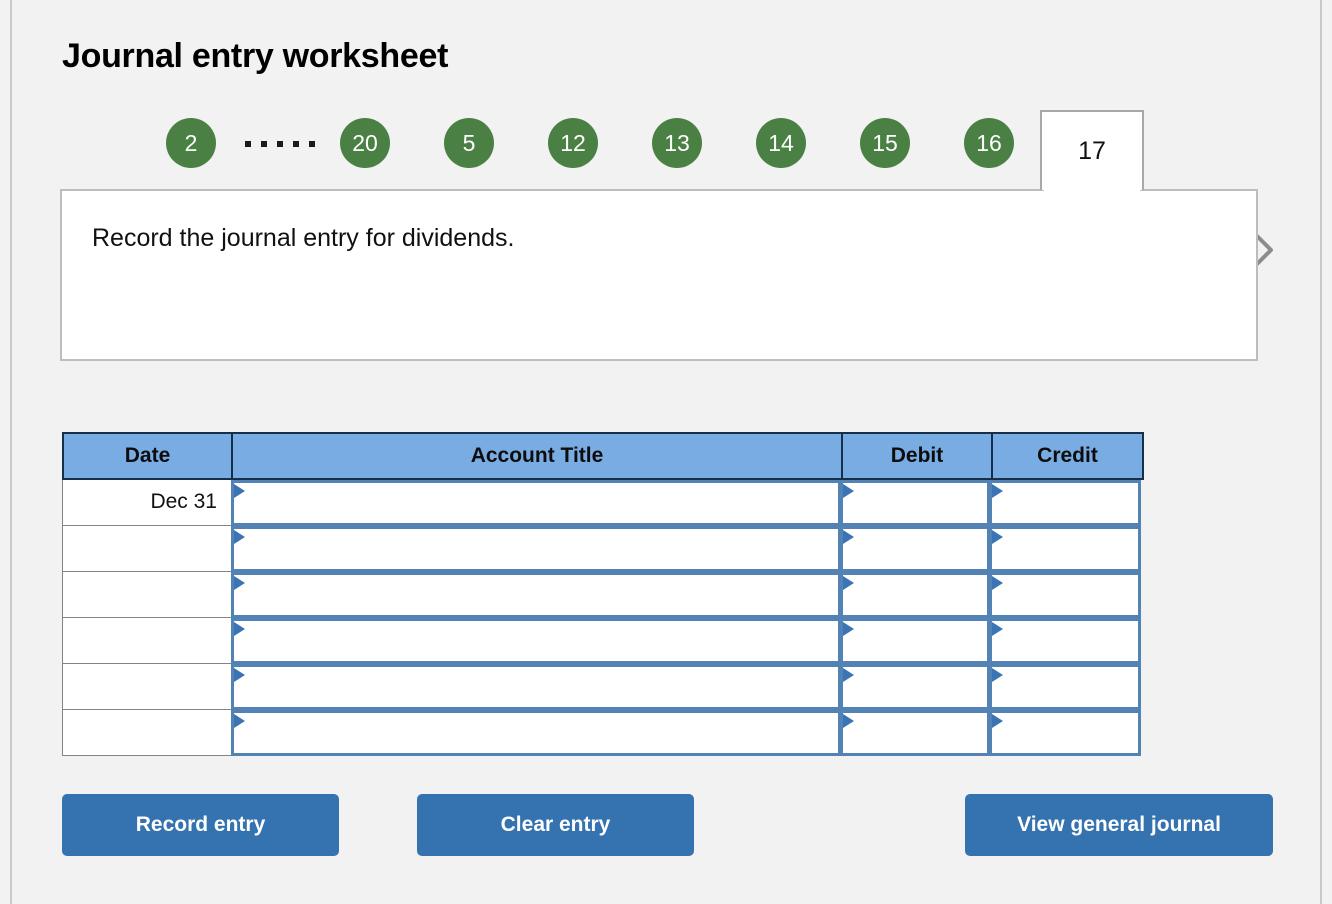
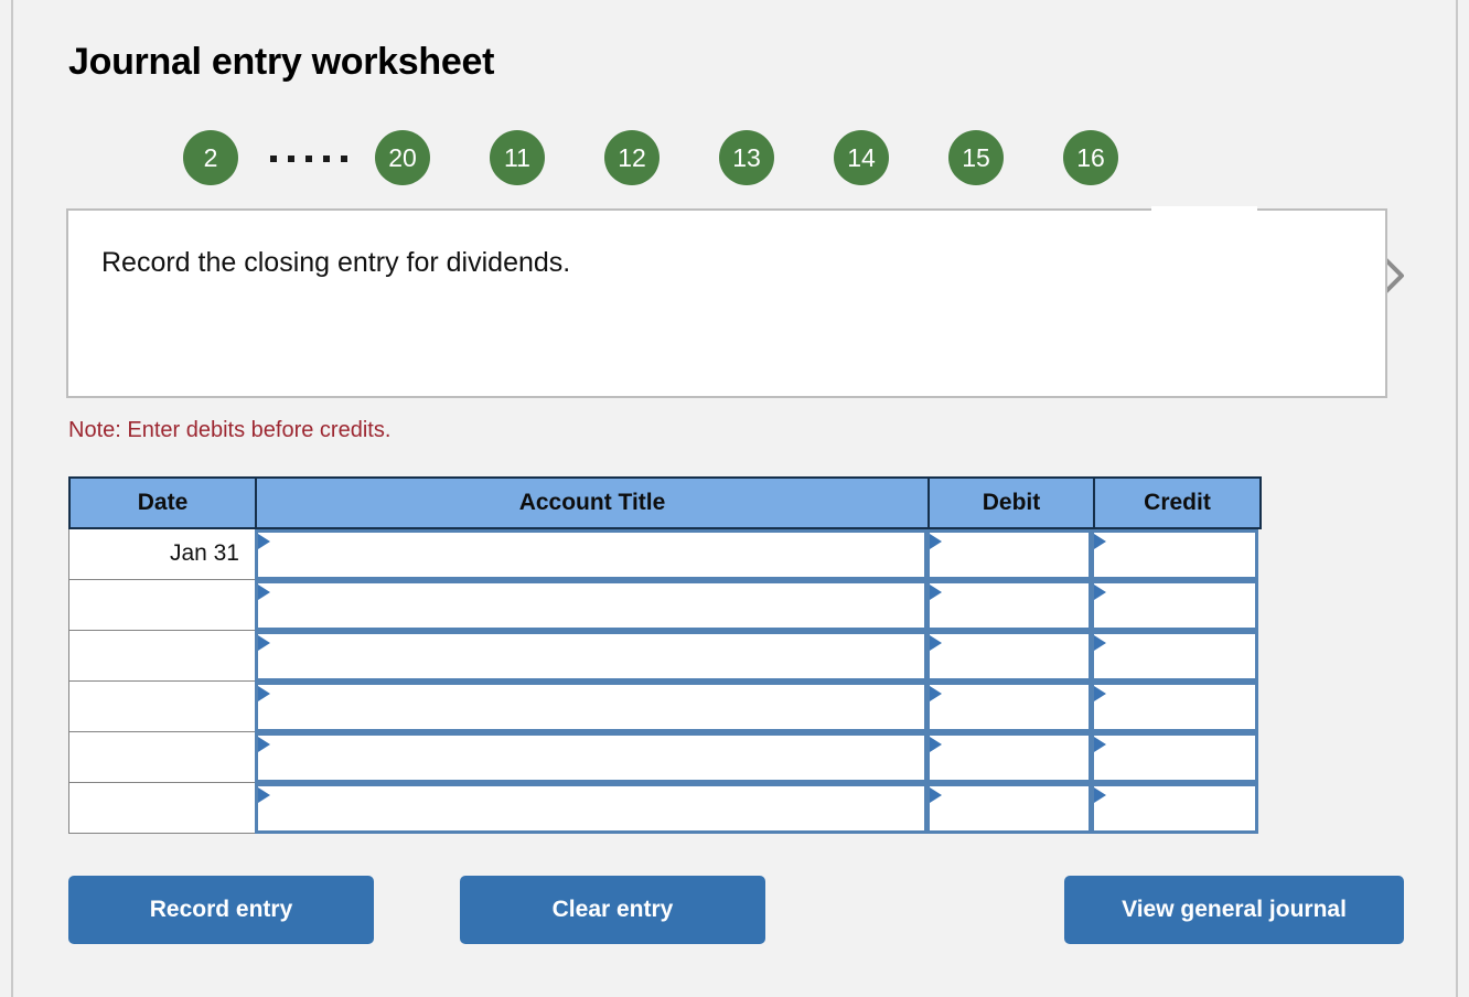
  Journal entry worksheet
  2
  20
- 5
+ 11
  12
  13
  14
  15
  16
- 17
- Record the journal entry for dividends.
+ Record the closing entry for dividends.
+ Note: Enter debits before credits.
  Date
  Account Title
  Debit
  Credit
- Dec 31
+ Jan 31
  Record entry
  Clear entry
  View general journal
